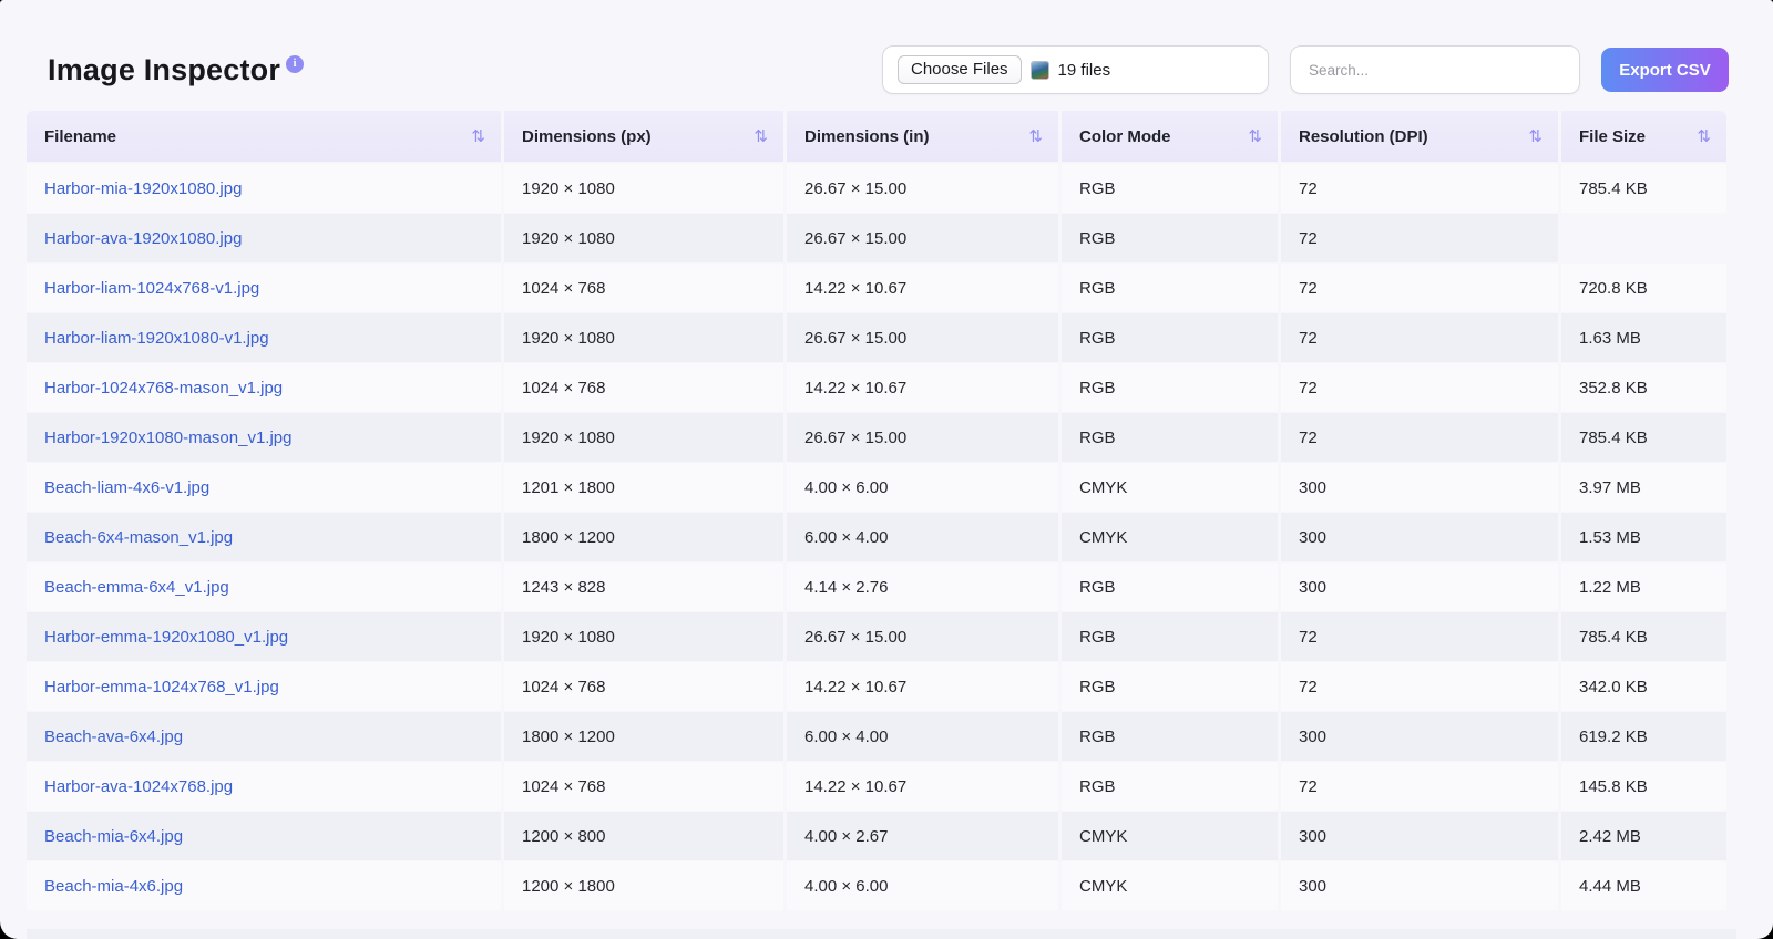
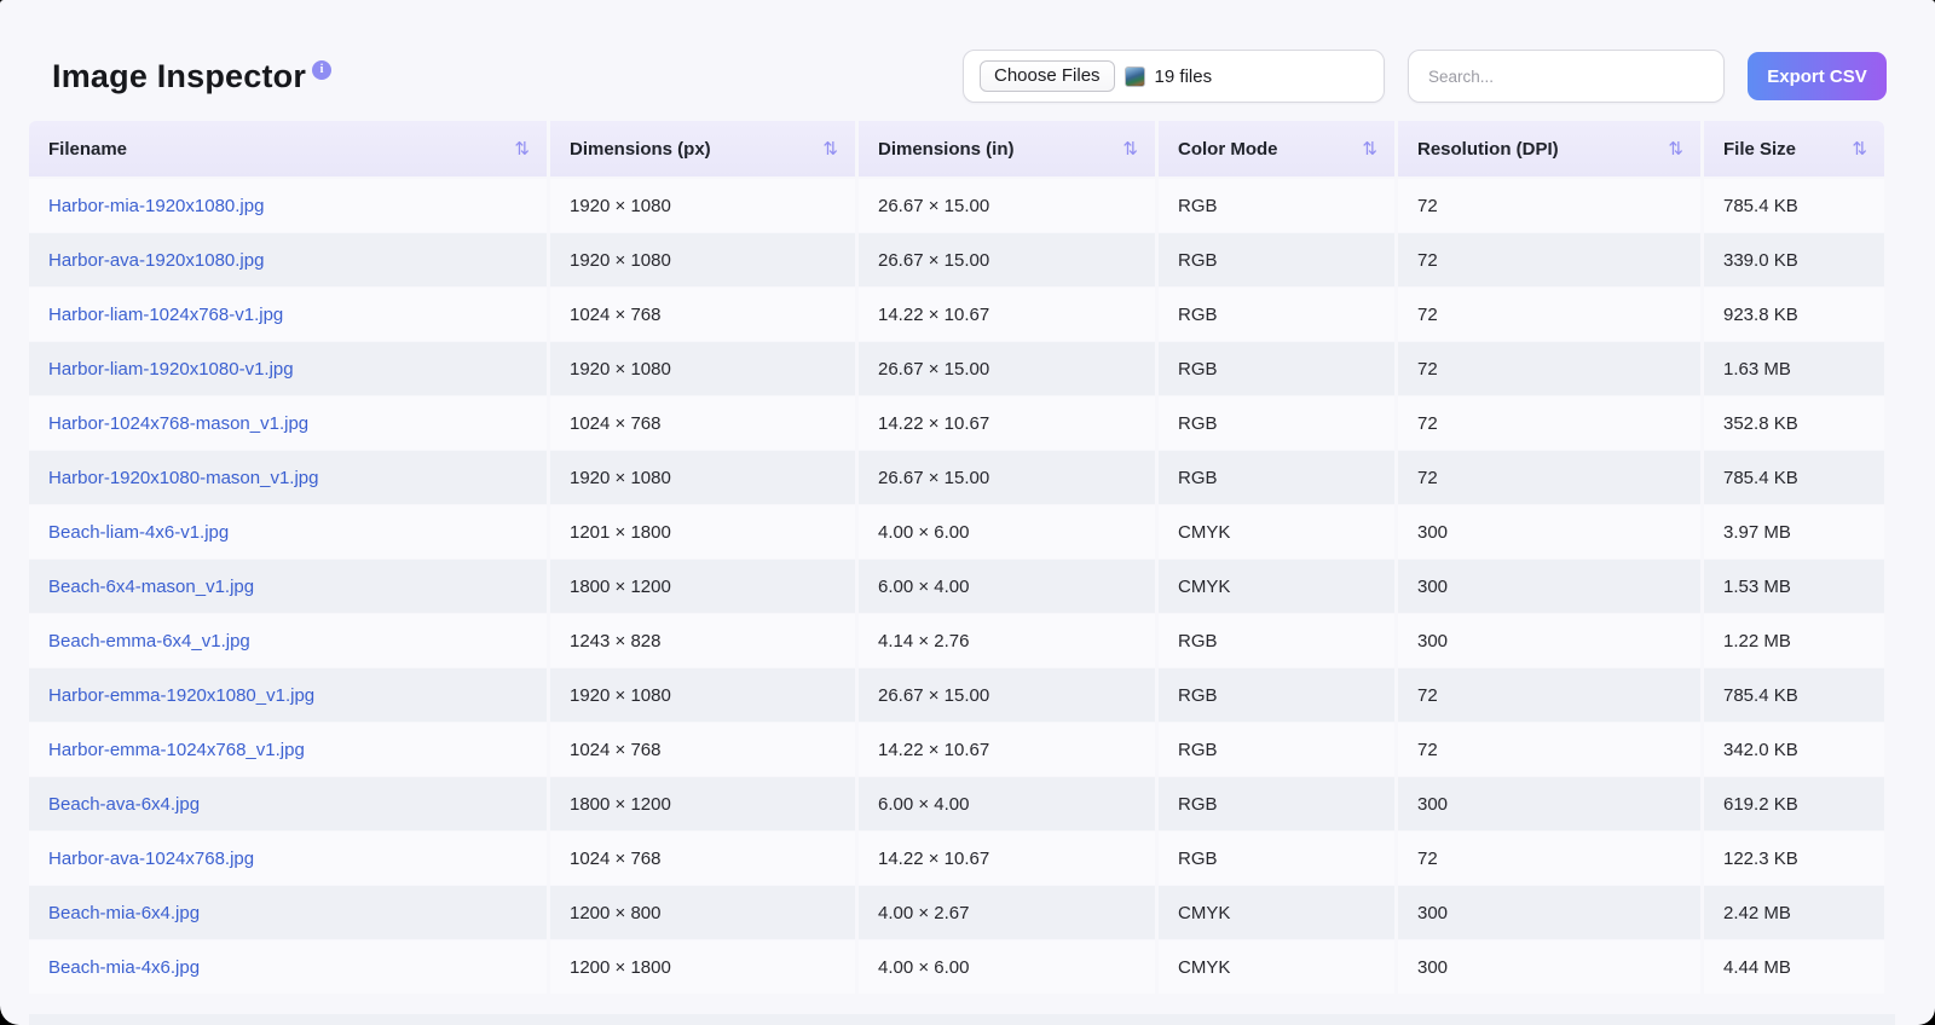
  Image Inspector
  i
  Choose Files
  19 files
  Search...
  Export CSV
  Filename
  ⇅
  Dimensions (px)
  ⇅
  Dimensions (in)
  ⇅
  Color Mode
  ⇅
  Resolution (DPI)
  ⇅
  File Size
  ⇅
  Harbor-mia-1920x1080.jpg
  1920 × 1080
  26.67 × 15.00
  RGB
  72
  785.4 KB
  Harbor-ava-1920x1080.jpg
  1920 × 1080
  26.67 × 15.00
  RGB
  72
+ 339.0 KB
  Harbor-liam-1024x768-v1.jpg
  1024 × 768
  14.22 × 10.67
  RGB
  72
- 720.8 KB
+ 923.8 KB
  Harbor-liam-1920x1080-v1.jpg
  1920 × 1080
  26.67 × 15.00
  RGB
  72
  1.63 MB
  Harbor-1024x768-mason_v1.jpg
  1024 × 768
  14.22 × 10.67
  RGB
  72
  352.8 KB
  Harbor-1920x1080-mason_v1.jpg
  1920 × 1080
  26.67 × 15.00
  RGB
  72
  785.4 KB
  Beach-liam-4x6-v1.jpg
  1201 × 1800
  4.00 × 6.00
  CMYK
  300
  3.97 MB
  Beach-6x4-mason_v1.jpg
  1800 × 1200
  6.00 × 4.00
  CMYK
  300
  1.53 MB
  Beach-emma-6x4_v1.jpg
  1243 × 828
  4.14 × 2.76
  RGB
  300
  1.22 MB
  Harbor-emma-1920x1080_v1.jpg
  1920 × 1080
  26.67 × 15.00
  RGB
  72
  785.4 KB
  Harbor-emma-1024x768_v1.jpg
  1024 × 768
  14.22 × 10.67
  RGB
  72
  342.0 KB
  Beach-ava-6x4.jpg
  1800 × 1200
  6.00 × 4.00
  RGB
  300
  619.2 KB
  Harbor-ava-1024x768.jpg
  1024 × 768
  14.22 × 10.67
  RGB
  72
- 145.8 KB
+ 122.3 KB
  Beach-mia-6x4.jpg
  1200 × 800
  4.00 × 2.67
  CMYK
  300
  2.42 MB
  Beach-mia-4x6.jpg
  1200 × 1800
  4.00 × 6.00
  CMYK
  300
  4.44 MB
